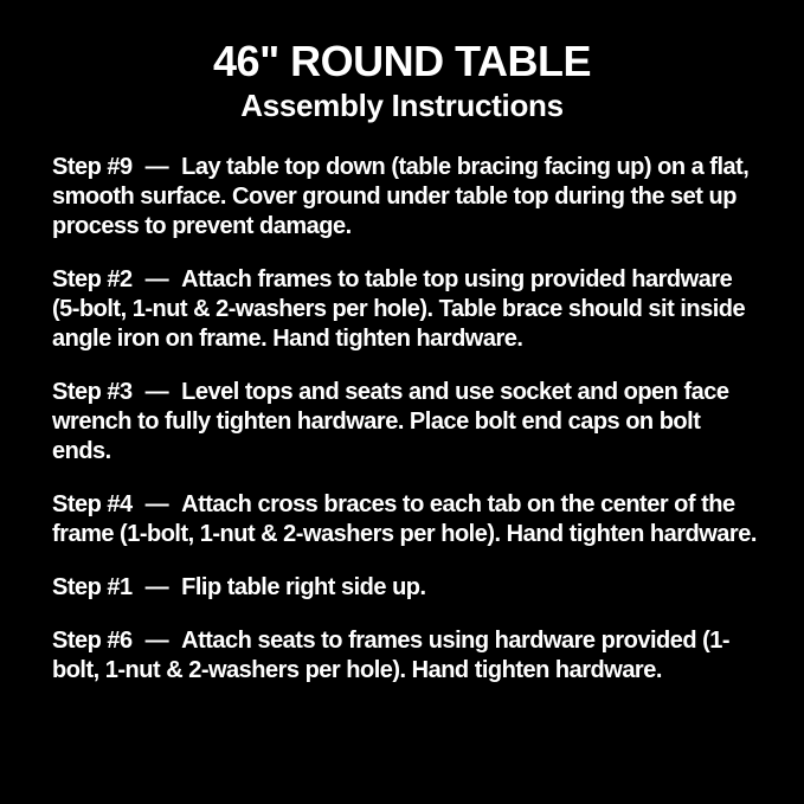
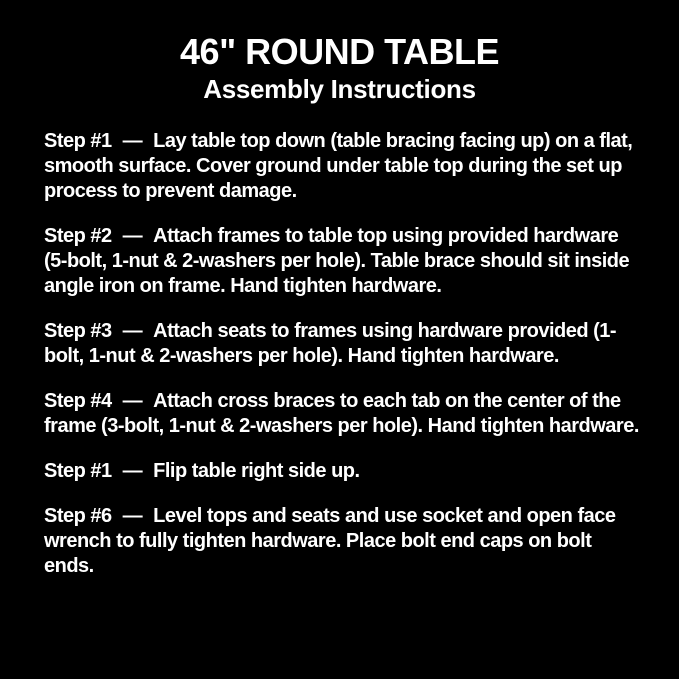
  46" ROUND TABLE
  Assembly Instructions
- Step #9 — Lay table top down (table bracing facing up) on a flat, smooth surface. Cover ground under table top during the set up process to prevent damage.
+ Step #1 — Lay table top down (table bracing facing up) on a flat, smooth surface. Cover ground under table top during the set up process to prevent damage.
  Step #2 — Attach frames to table top using provided hardware (5-bolt, 1-nut & 2-washers per hole). Table brace should sit inside angle iron on frame. Hand tighten hardware.
- Step #3 — Level tops and seats and use socket and open face wrench to fully tighten hardware. Place bolt end caps on bolt ends.
+ Step #3 — Attach seats to frames using hardware provided (1-bolt, 1-nut & 2-washers per hole). Hand tighten hardware.
- Step #4 — Attach cross braces to each tab on the center of the frame (1-bolt, 1-nut & 2-washers per hole). Hand tighten hardware.
+ Step #4 — Attach cross braces to each tab on the center of the frame (3-bolt, 1-nut & 2-washers per hole). Hand tighten hardware.
  Step #1 — Flip table right side up.
- Step #6 — Attach seats to frames using hardware provided (1-bolt, 1-nut & 2-washers per hole). Hand tighten hardware.
+ Step #6 — Level tops and seats and use socket and open face wrench to fully tighten hardware. Place bolt end caps on bolt ends.
